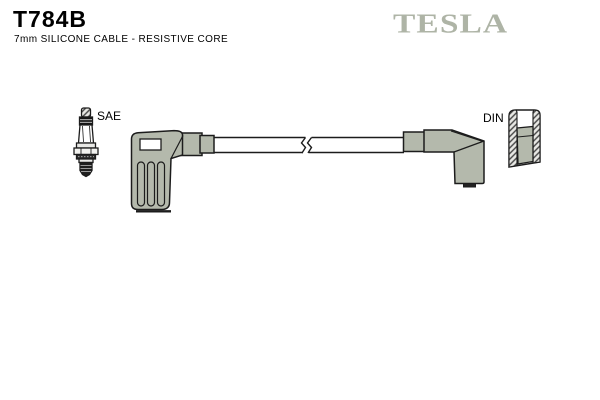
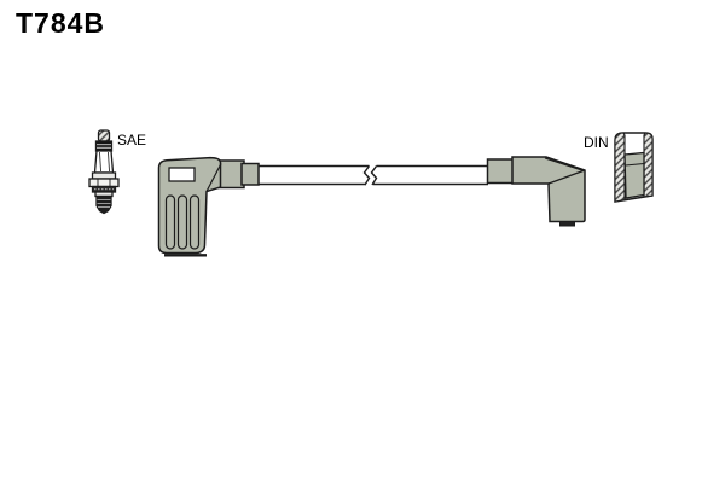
  T784B
- 7mm SILICONE CABLE - RESISTIVE CORE
- TESLA
  SAE
  DIN
